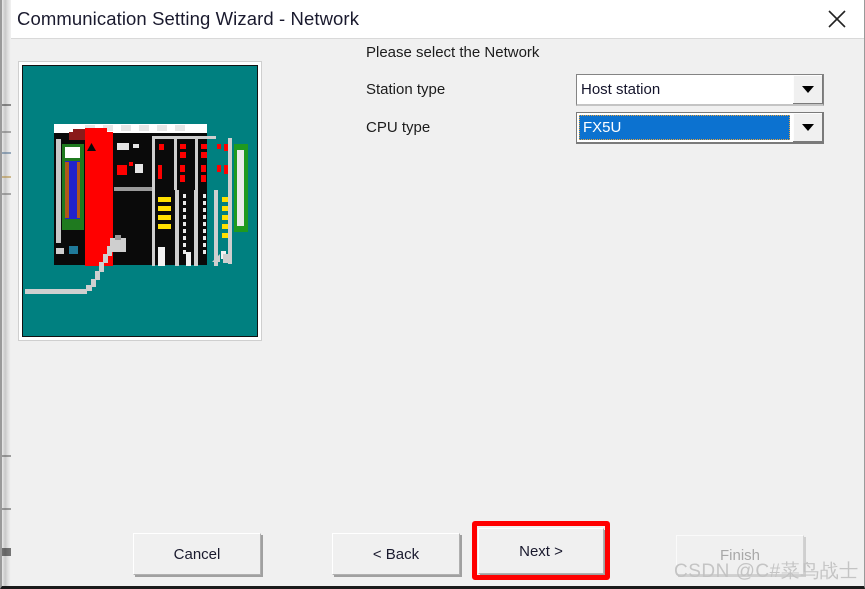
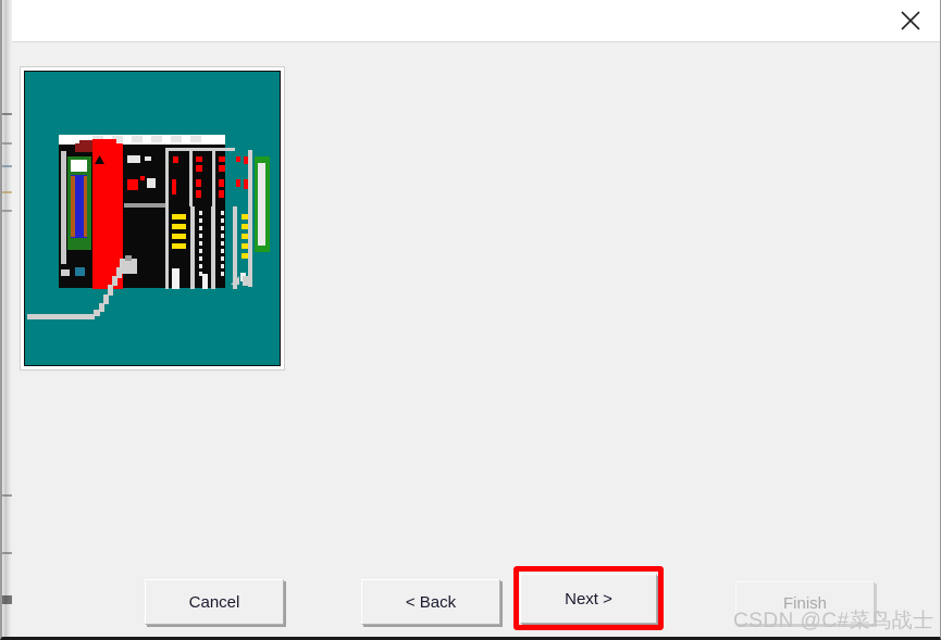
- Communication Setting Wizard - Network
- Please select the Network
- Station type
- Host station
- CPU type
- FX5U
  Cancel
  < Back
  Next >
  Finish
  CSDN @C#菜鸟战士
